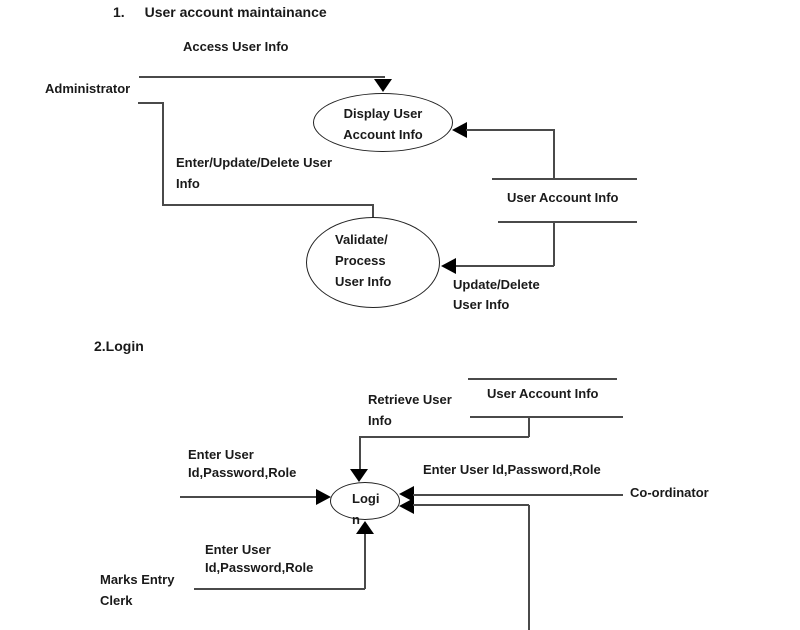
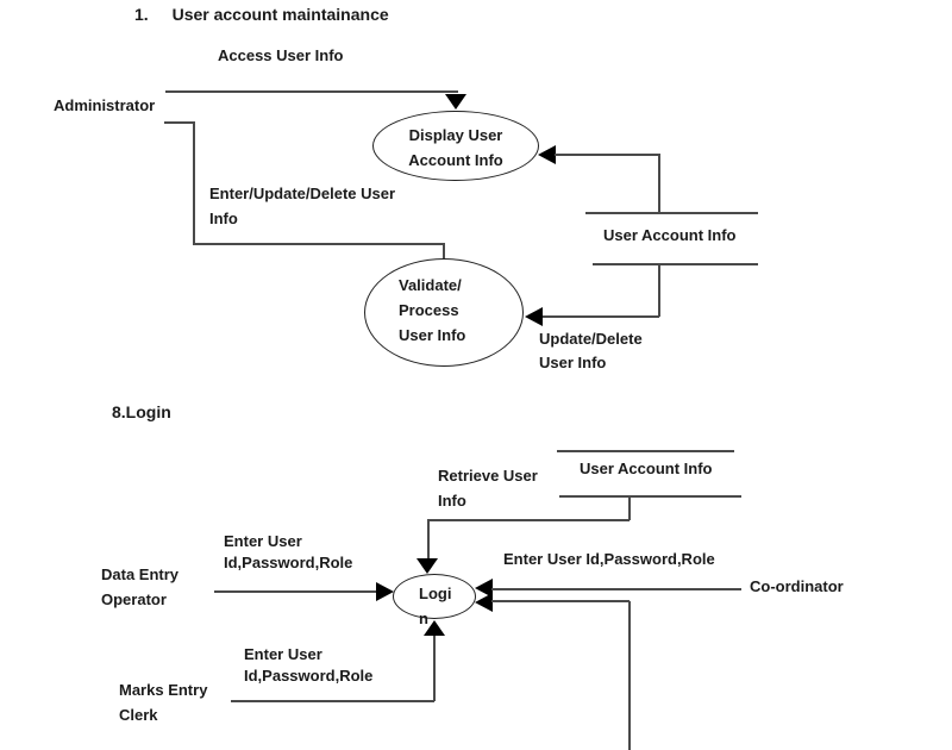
  1. User account maintainance
  Access User Info
  Administrator
  Enter/Update/Delete User
  Info
  Display User
  Account Info
  User Account Info
  Update/Delete
  User Info
  Validate/
  Process
  User Info
- 2.Login
+ 8.Login
  User Account Info
  Retrieve User
  Info
+ Data Entry
+ Operator
  Enter User
  Id,Password,Role
  Logi
  n
  Enter User Id,Password,Role
  Co-ordinator
  Marks Entry
  Clerk
  Enter User
  Id,Password,Role
